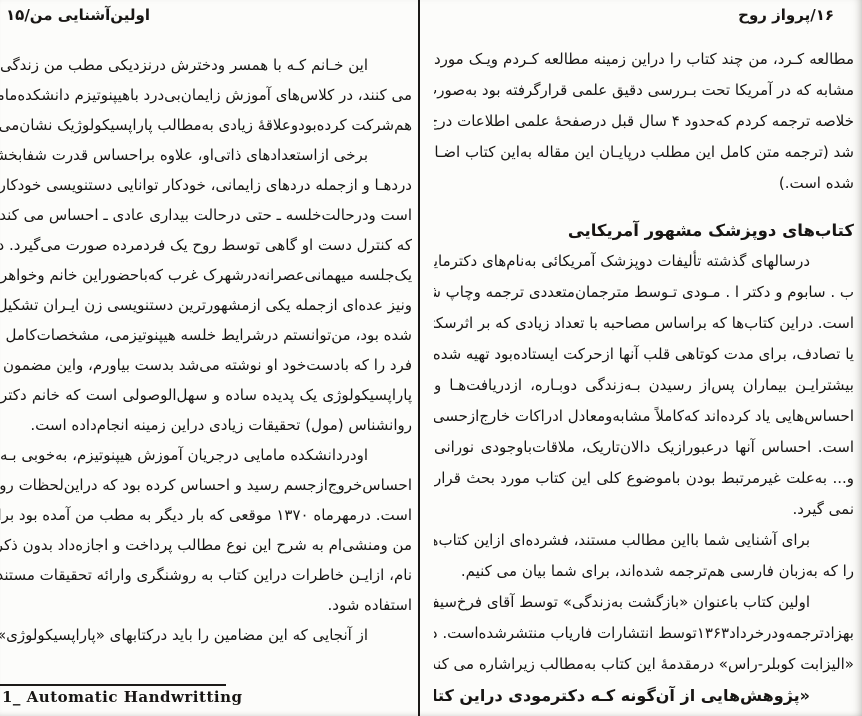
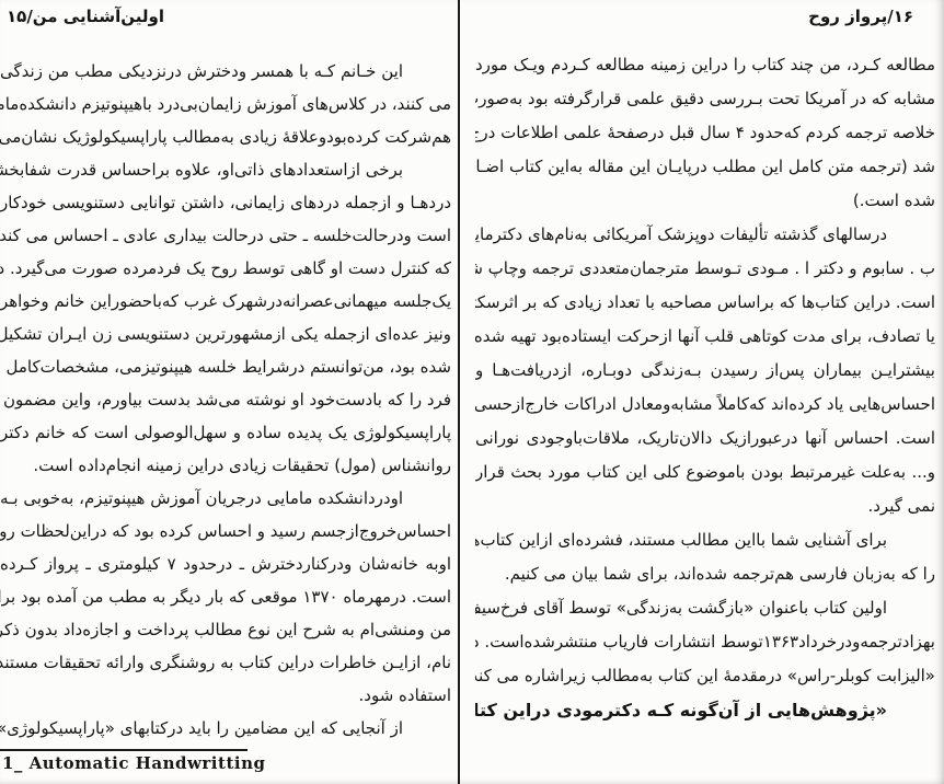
  اولین‌آشنایی من/۱۵
  این خـانم کـه با همسر ودخترش درنزدیکی مطب من زندگی
  می کنند، در کلاس‌های آموزش زایمان‌بی‌درد باهیپنوتیزم دانشکده‌مام
  هم‌شرکت کرده‌بودوعلاقهٔ زیادی به‌مطالب پاراپسیکولوژیک نشان‌می
  برخی ازاستعدادهای ذاتی‌او، علاوه براحساس قدرت شفابخش
- دردهـا و ازجمله دردهای زایمانی، خودکار توانایی دستنویسی خودکار
+ دردهـا و ازجمله دردهای زایمانی، داشتن توانایی دستنویسی خودکار
  است ودرحالت‌خلسه ـ حتی درحالت بیداری عادی ـ احساس می کند
  که کنترل دست او گاهی توسط روح یک فردمرده صورت می‌گیرد. د
  یک‌جلسه میهمانی‌عصرانه‌درشهرک غرب که‌باحضوراین خانم وخواهر
  ونیز عده‌ای ازجمله یکی ازمشهورترین دستنویسی زن ایـران تشکیل
  شده بود، من‌توانستم درشرایط خلسه هیپنوتیزمی، مشخصات‌کامل
  فرد را که بادست‌خود او نوشته میشد بدست بیاورم، واین مضمون
  پاراپسیکولوژی یک پدیده ساده و سهل‌الوصولی است که خانم دکتر
  روانشناس (مول) تحقیقات زیادی دراین زمینه انجام‌داده است.
  اودردانشکده مامایی درجریان آموزش هیپنوتیزم، به‌خوبی بـه
  احساس‌خروج‌ازجسم رسید و احساس کرده بود که دراین‌لحظات رو
+ اوبه خانه‌شان ودرکناردخترش ـ درحدود ۷ کیلومتری ـ پرواز کـرده
  است. درمهرماه ۱۳۷۰ موقعی که بار دیگر به مطب من آمده بود بر
  من ومنشی‌ام به شرح این نوع مطالب پرداخت و اجازه‌داد بدون ذک
  نام، ازایـن خاطرات دراین کتاب به روشنگری وارائه تحقیقات مستند
  استفاده شود.
  از آنجایی که این مضامین را باید درکتابهای «پاراپسیکولوژی»
  1_ Automatic Handwritting
  ۱۶/پرواز روح
  مطالعه کـرد، من چند کتاب را دراین زمینه مطالعه کـردم ویـک مورد
  مشابه که در آمریکا تحت بـررسی دقیق علمی قرارگرفته بود به‌صور
  خلاصه ترجمه کردم که‌حدود ۴ سال قبل درصفحهٔ علمی اطلاعات درج
  شد (ترجمه متن کامل این مطلب درپایـان این مقاله به‌این کتاب اضـا
  شده است.)
- کتاب‌های دوپزشک مشهور آمریکایی
  درسالهای گذشته تألیفات دوپزشک آمریکائی به‌نام‌های دکترمای
  ب . سابوم و دکتر ا . مـودی تـوسط مترجمان‌متعددی ترجمه وچاپ ش
  است. دراین کتاب‌ها که براساس مصاحبه با تعداد زیادی که بر اثرسکت
  یا تصادف، برای مدت کوتاهی قلب آنها ازحرکت ایستاده‌بود تهیه شده
  بیشترایـن بیماران پس‌از رسیدن بـه‌زندگی دوبـاره، ازدریافت‌هـا و
  احساس‌هایی یاد کرده‌اند که‌کاملاً مشابه‌ومعادل ادراکات خارج‌ازحسی
  است. احساس آنها درعبورازیک دالان‌تاریک، ملاقات‌باوجودی نورانی
  و... به‌علت غیرمرتبط بودن باموضوع کلی این کتاب مورد بحث قرار
  نمی گیرد.
  برای آشنایی شما بااین مطالب مستند، فشرده‌ای ازاین کتاب‌ه
  را که به‌زبان فارسی هم‌ترجمه شده‌اند، برای شما بیان می کنیم.
  اولین کتاب باعنوان «بازگشت به‌زندگی» توسط آقای فرخ‌سی
  بهزادترجمه‌ودرخرداد۱۳۶۳توسط انتشارات فاریاب منتشرشده‌است. د
  «الیزابت کوبلر-راس» درمقدمهٔ این کتاب به‌مطالب زیراشاره می کند
  «پژوهش‌هایی از آنگونه کـه دکترمودی دراین کتا
